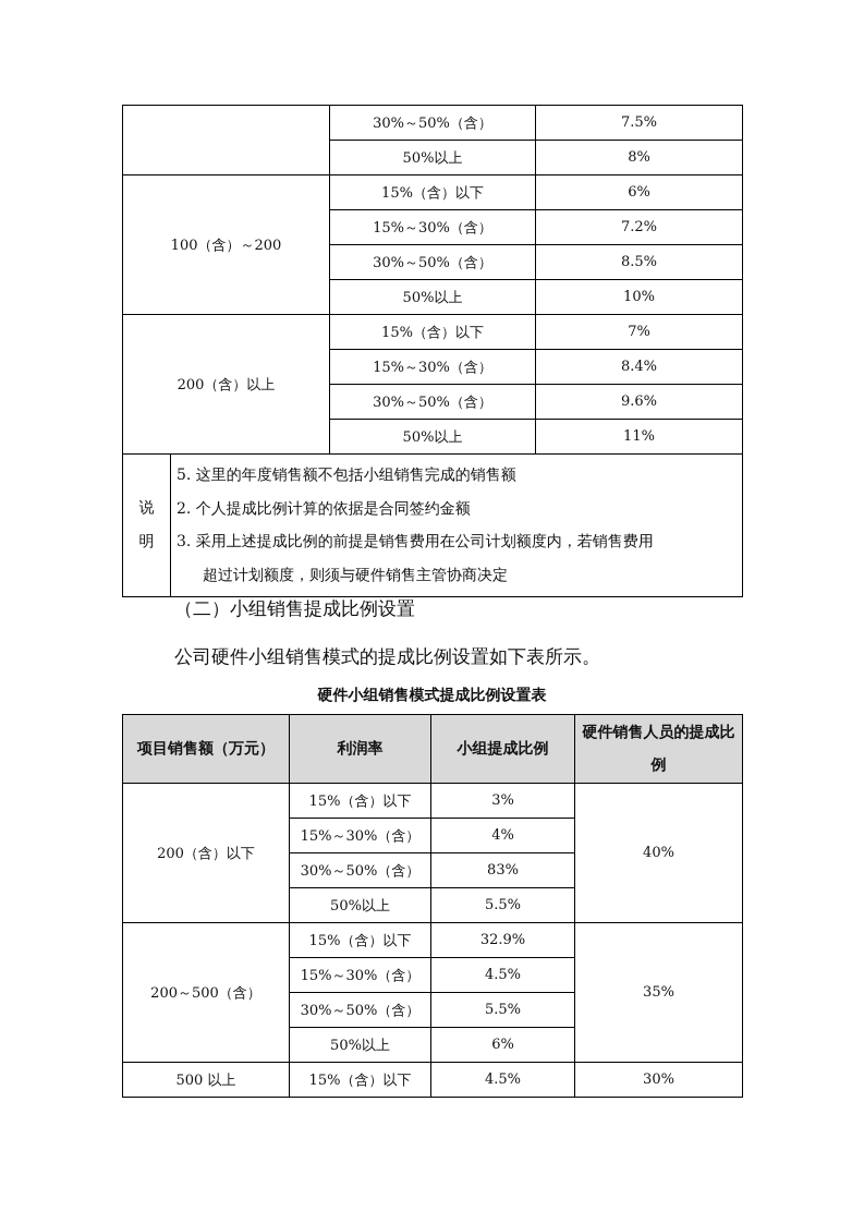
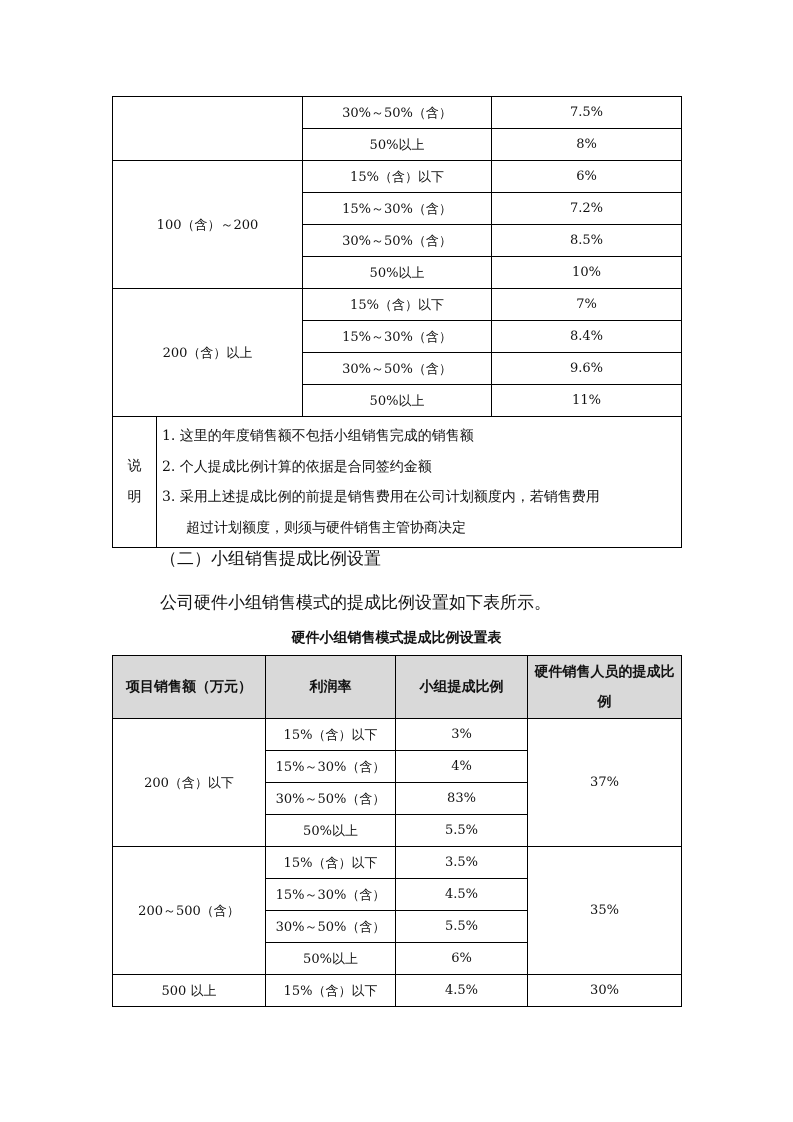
  	30%～50%（含）	7.5%
  50%以上	8%
  100（含）～200	15%（含）以下	6%
  15%～30%（含）	7.2%
  30%～50%（含）	8.5%
  50%以上	10%
  200（含）以上	15%（含）以下	7%
  15%～30%（含）	8.4%
  30%～50%（含）	9.6%
  50%以上	11%
- 说 明	5. 这里的年度销售额不包括小组销售完成的销售额 2. 个人提成比例计算的依据是合同签约金额 3. 采用上述提成比例的前提是销售费用在公司计划额度内，若销售费用 超过计划额度，则须与硬件销售主管协商决定
+ 说 明	1. 这里的年度销售额不包括小组销售完成的销售额 2. 个人提成比例计算的依据是合同签约金额 3. 采用上述提成比例的前提是销售费用在公司计划额度内，若销售费用 超过计划额度，则须与硬件销售主管协商决定
  （二）小组销售提成比例设置
  公司硬件小组销售模式的提成比例设置如下表所示。
  硬件小组销售模式提成比例设置表
  项目销售额（万元）	利润率	小组提成比例	硬件销售人员的提成比例
- 200（含）以下	15%（含）以下	3%	40%
+ 200（含）以下	15%（含）以下	3%	37%
  15%～30%（含）	4%
  30%～50%（含）	83%
  50%以上	5.5%
- 200～500（含）	15%（含）以下	32.9%	35%
+ 200～500（含）	15%（含）以下	3.5%	35%
  15%～30%（含）	4.5%
  30%～50%（含）	5.5%
  50%以上	6%
  500 以上	15%（含）以下	4.5%	30%
